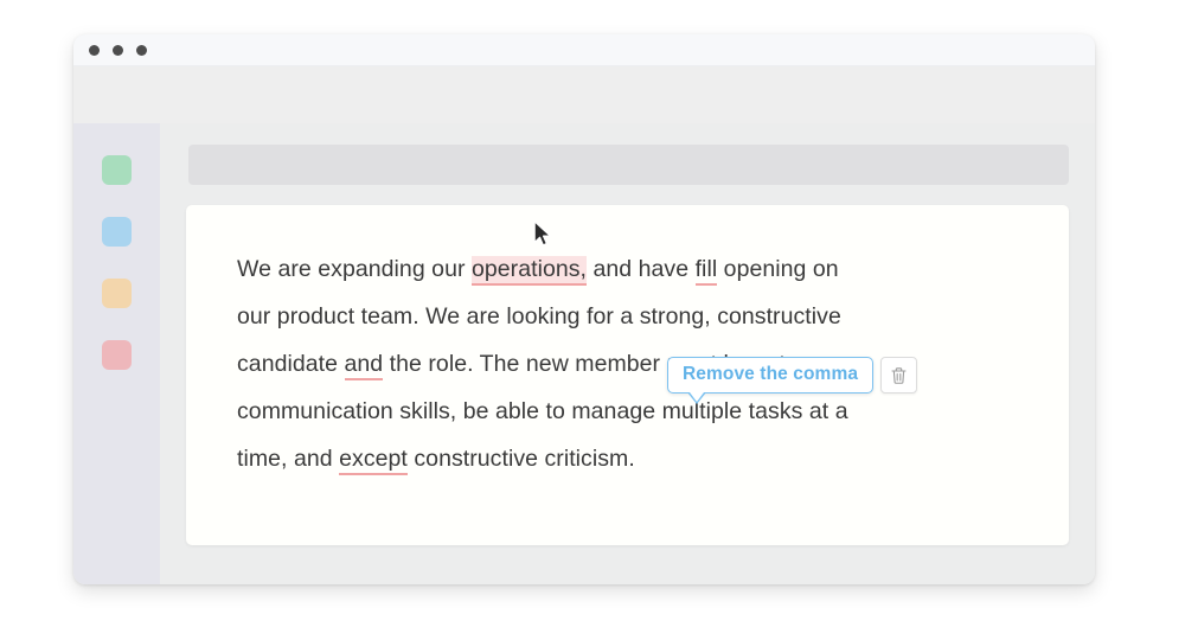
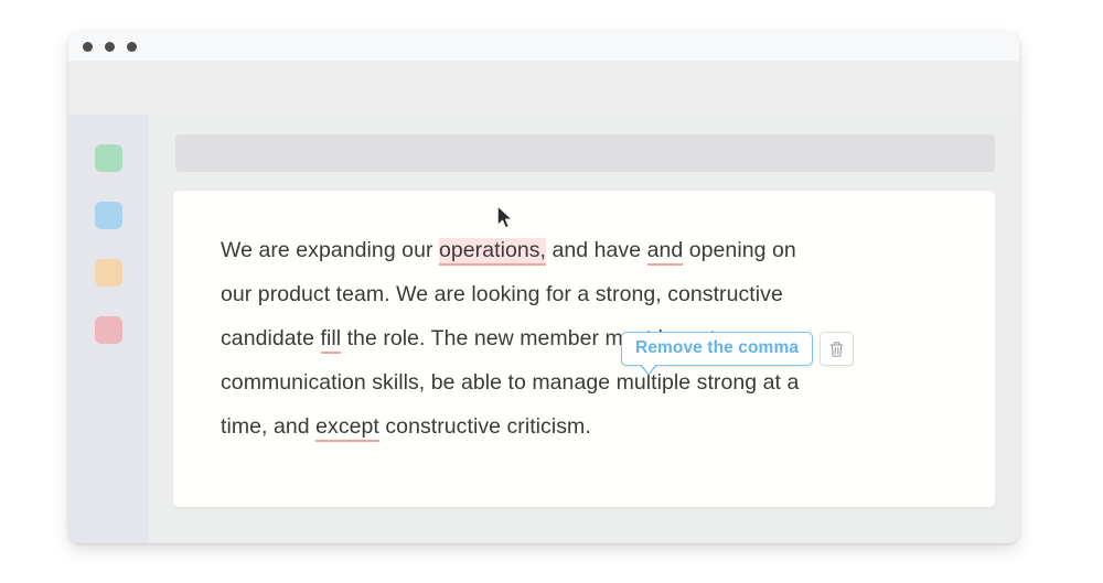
- We are expanding our operations, and have fill opening on
+ We are expanding our operations, and have and opening on
  our product team. We are looking for a strong, constructive
- candidate and the role. The new member
+ candidate fill the role. The new member m
- communication skills, be able to manage multiple tasks at a
+ communication skills, be able to manage multiple strong at a
  time, and except constructive criticism.
  Remove the comma
